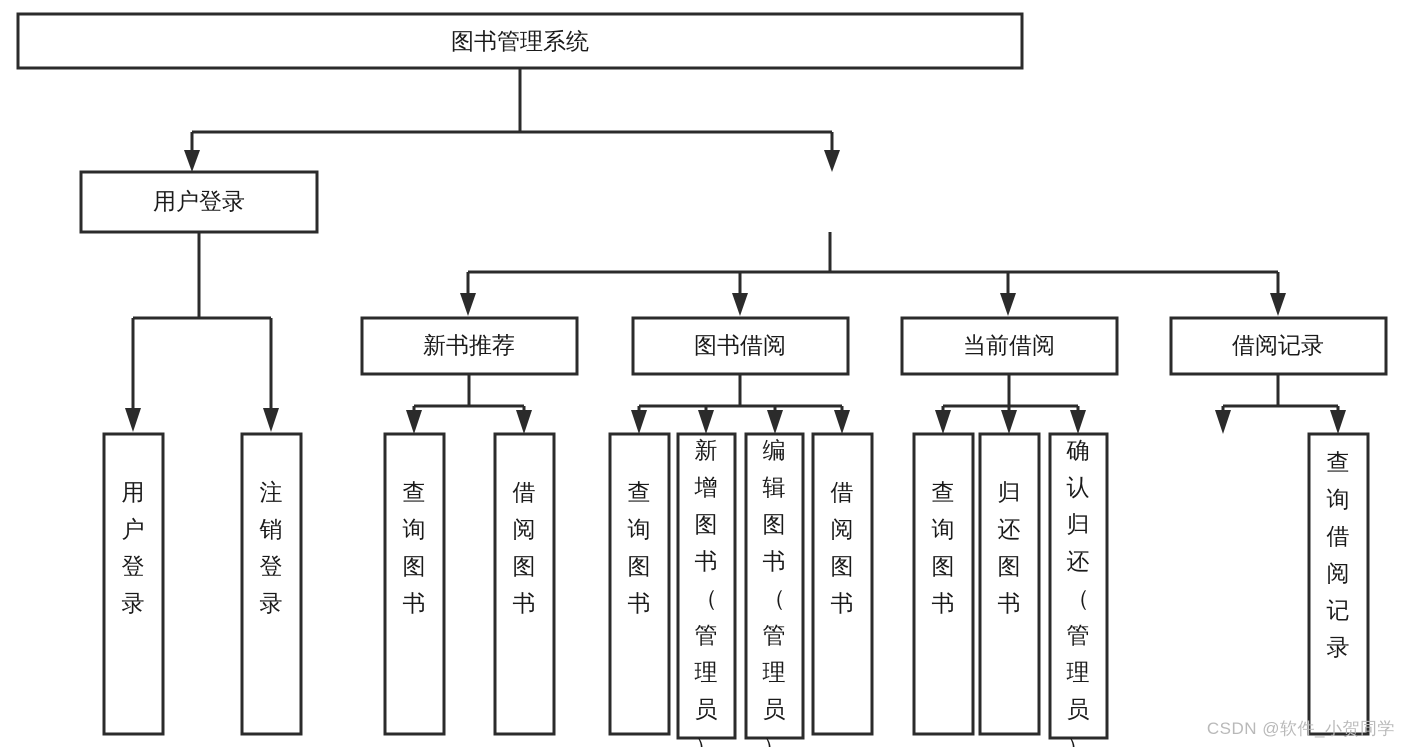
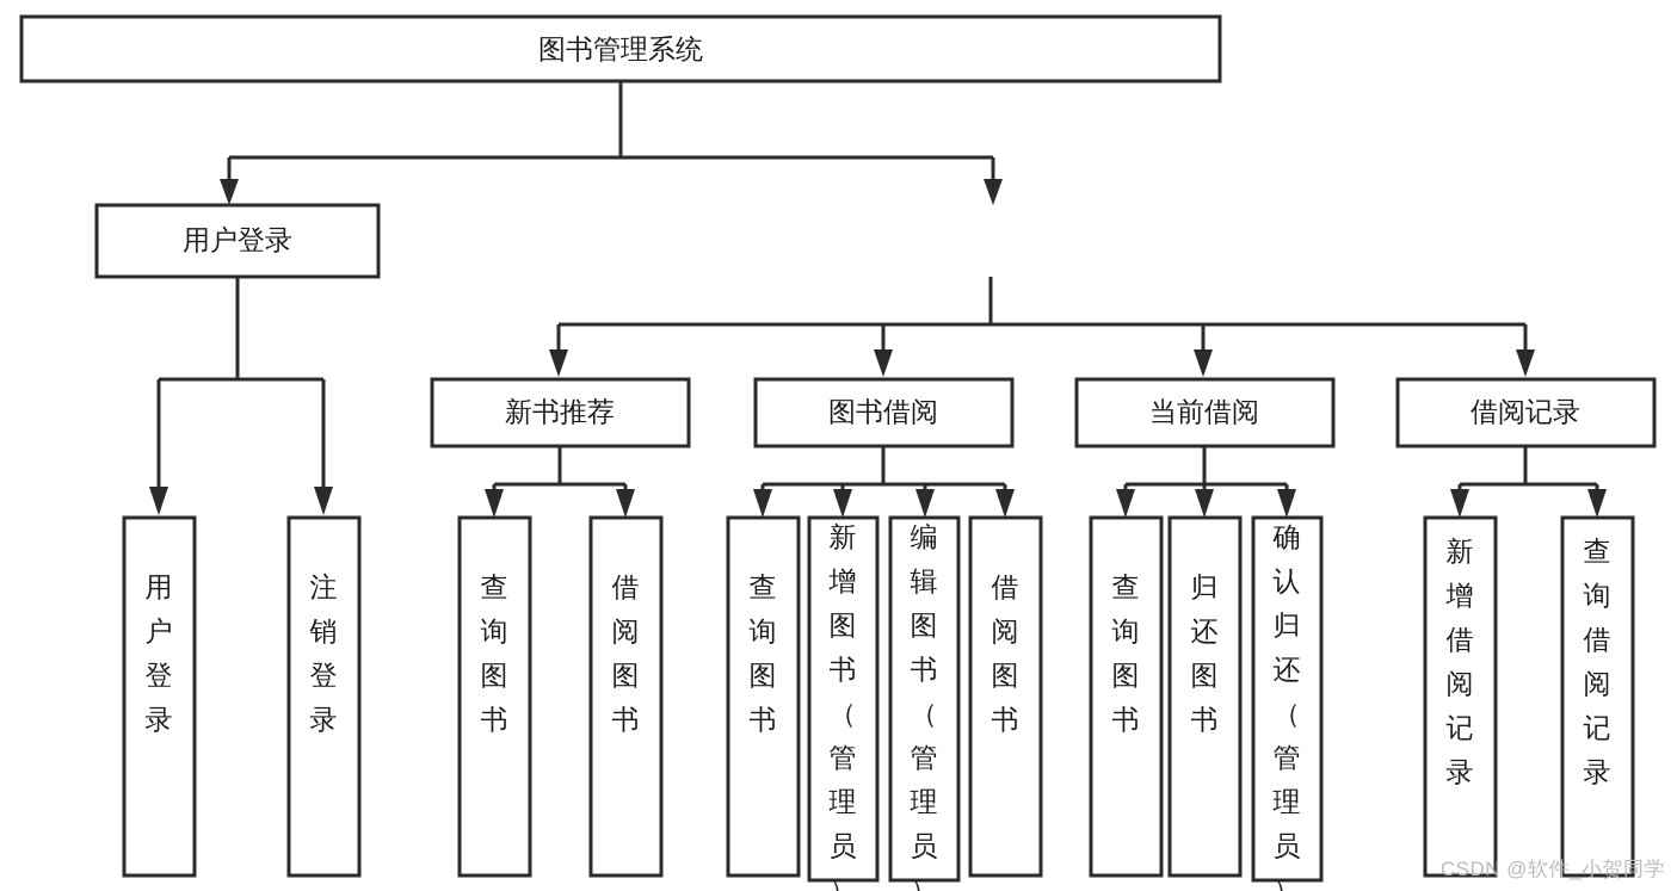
  图书管理系统
  用户登录
  新书推荐
  图书借阅
  当前借阅
  借阅记录
  用户登录
  注销登录
  查询图书
  借阅图书
  查询图书
  新增图书（管理员）
  编辑图书（管理员）
  借阅图书
  查询图书
  归还图书
  确认归还（管理员）
+ 新增借阅记录
  查询借阅记录
  CSDN @软件_小贺同学
